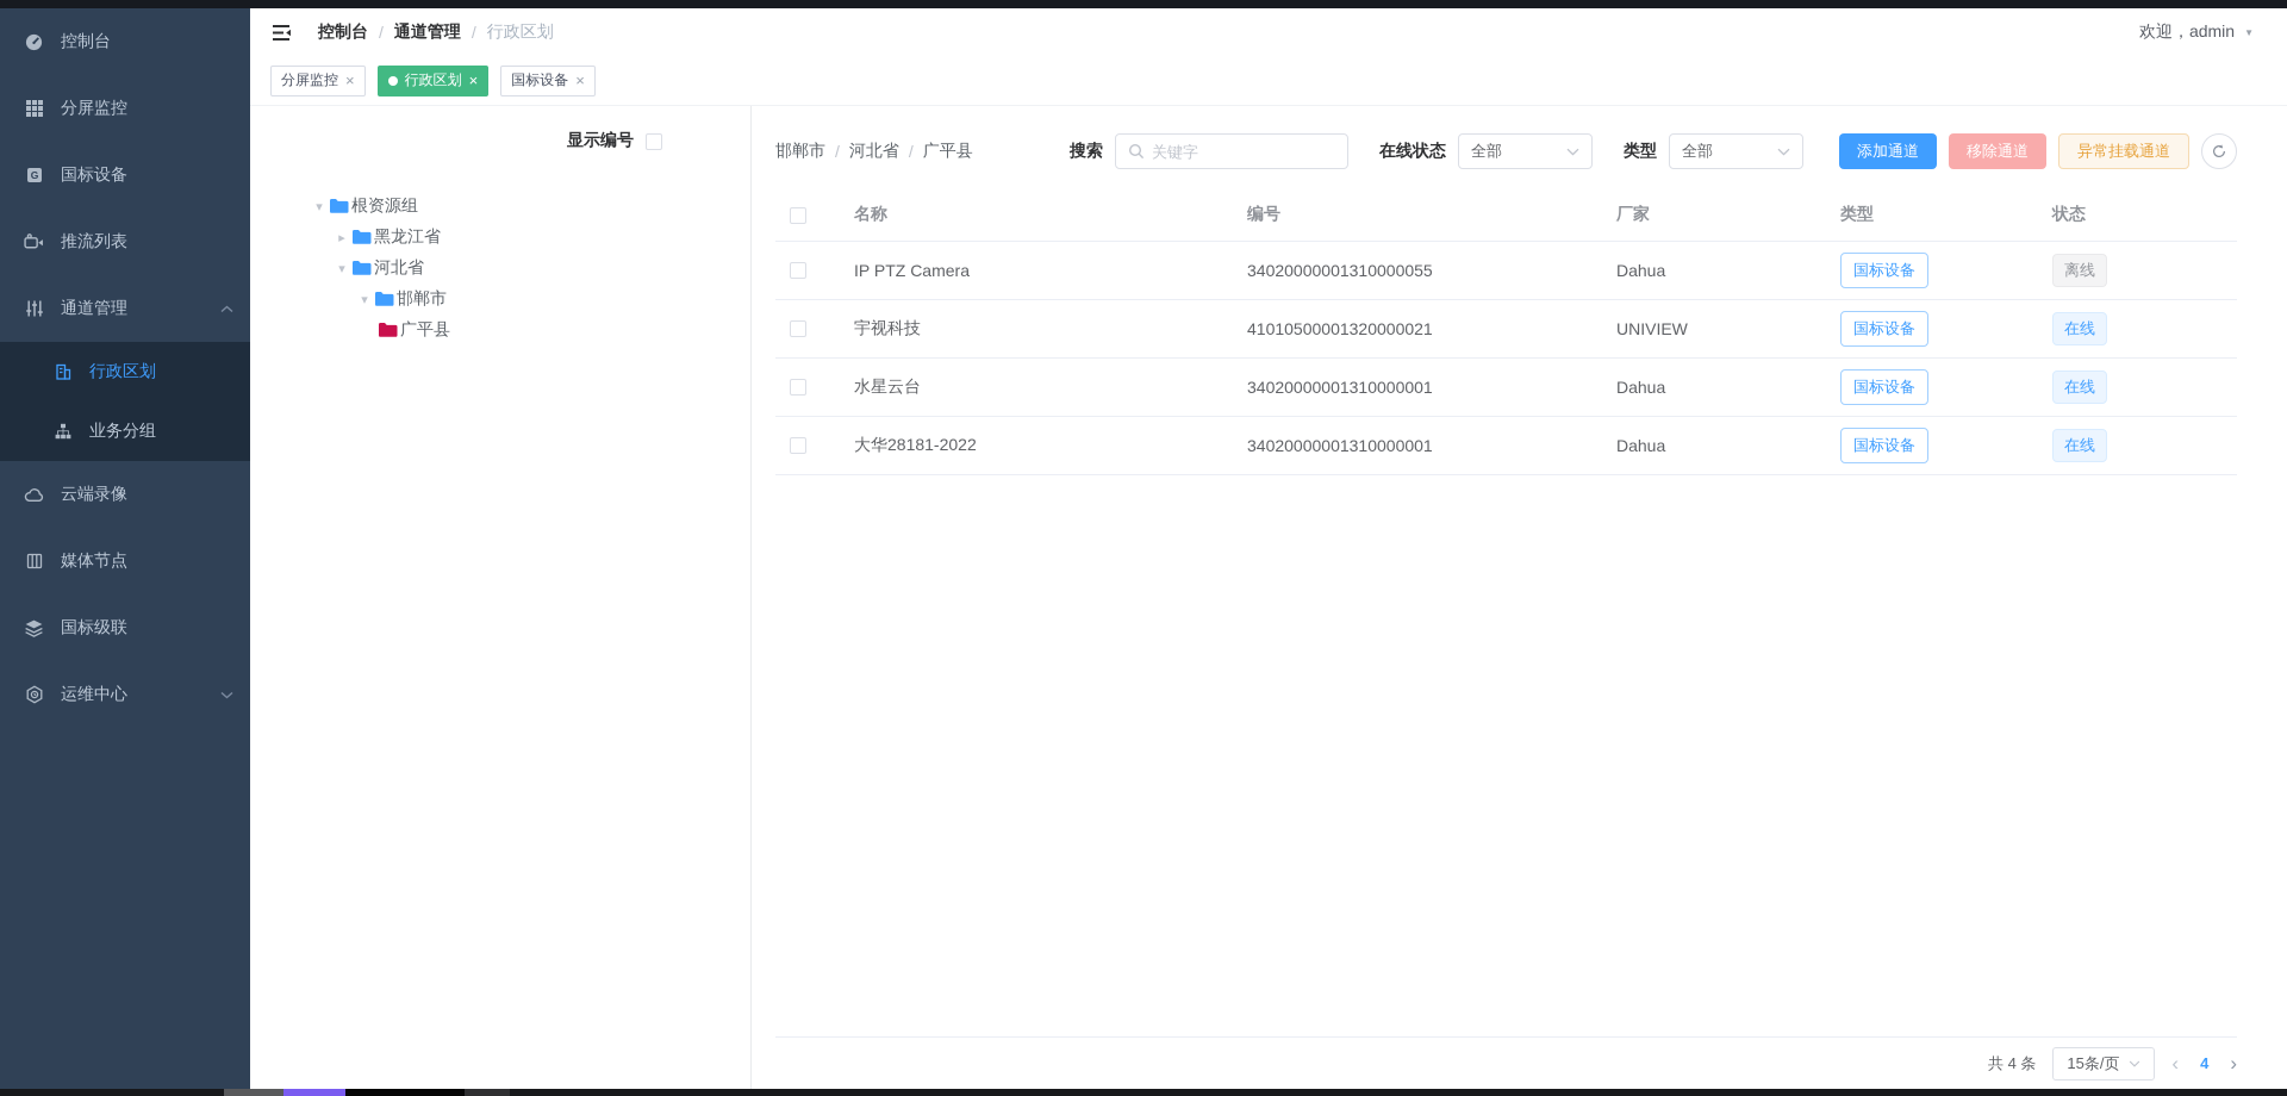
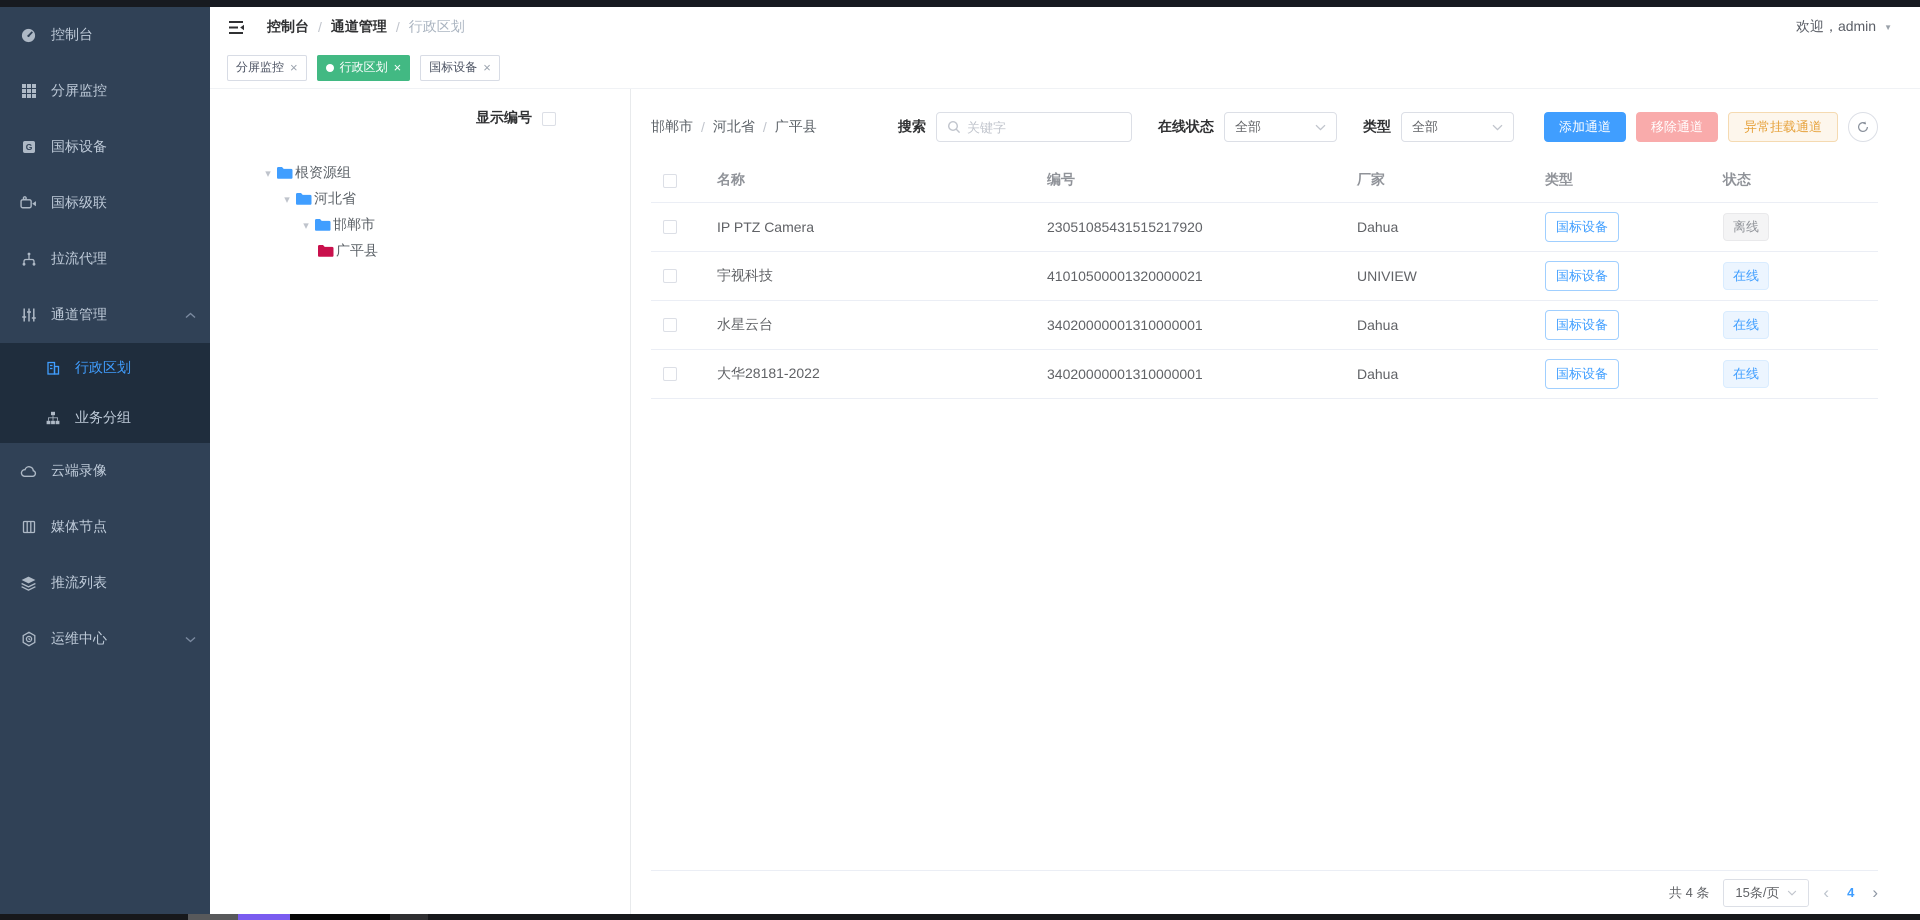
  控制台
  分屏监控
  G
  国标设备
- 推流列表
+ 国标级联
+ 拉流代理
  通道管理
  行政区划
  业务分组
  云端录像
  媒体节点
- 国标级联
+ 推流列表
  运维中心
  控制台
  /
  通道管理
  /
  行政区划
  欢迎，admin
  ▼
  分屏监控
  ×
  行政区划
  ×
  国标设备
  ×
  显示编号
  ▾
  根资源组
- ▸
- 黑龙江省
  ▾
  河北省
  ▾
  邯郸市
  广平县
  邯郸市
  /
  河北省
  /
  广平县
  搜索
  关键字
  在线状态
  全部
  类型
  全部
  添加通道
  移除通道
  异常挂载通道
  名称
  编号
  厂家
  类型
  状态
  IP PTZ Camera
- 34020000001310000055
+ 23051085431515217920
  Dahua
  国标设备
  离线
  宇视科技
  41010500001320000021
  UNIVIEW
  国标设备
  在线
  水星云台
  34020000001310000001
  Dahua
  国标设备
  在线
  大华28181-2022
  34020000001310000001
  Dahua
  国标设备
  在线
  共 4 条
  15条/页
  ‹
  4
  ›
